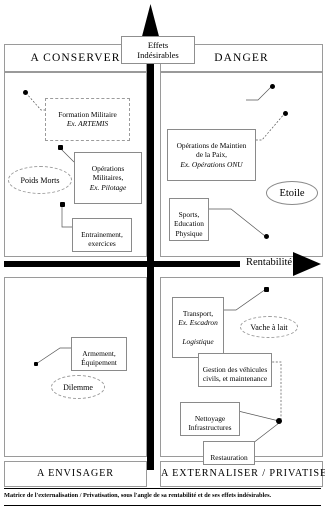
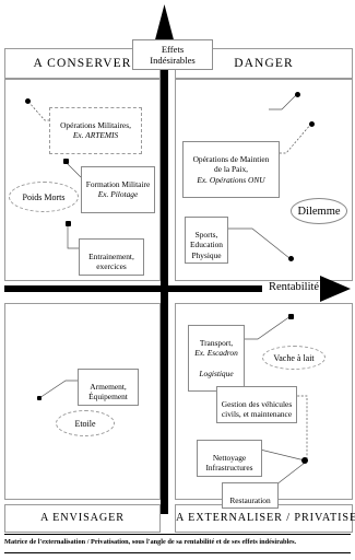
  A CONSERVER
  DANGER
  A ENVISAGER
  A EXTERNALISER / PRIVATIS
  Effets
  Indésirables
  Rentabilité
- Formation Militaire
+ Opérations Militaires,
  Ex. ARTEMIS
- Opérations Militaires,
+ Formation Militaire
  Ex. Pilotage
  Poids Morts
  Entrainement, exercices
  Opérations de Maintien de la Paix,
  Ex. Opérations ONU
- Etoile
+ Dilemme
  Sports, Education Physique
  Armement, Équipement
- Dilemme
+ Etoile
  Transport,
  Ex. Escadron
  Logistique
  Vache à lait
  Gestion des véhicules civils, et maintenance
  Nettoyage Infrastructures
  Restauration
